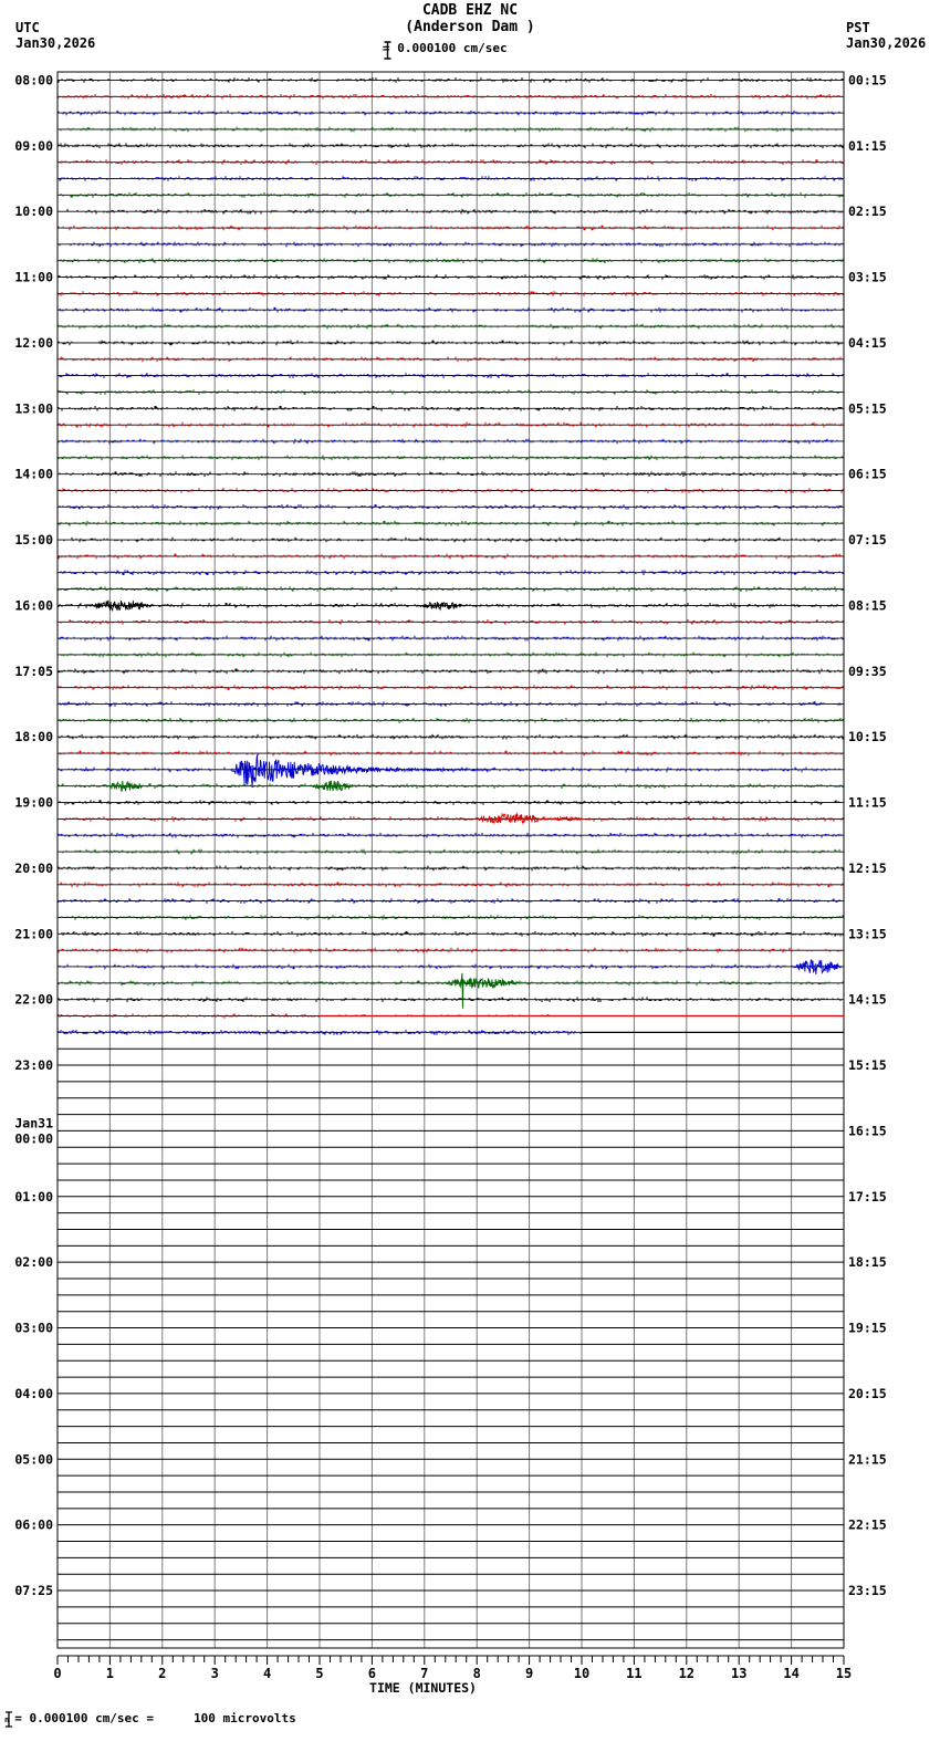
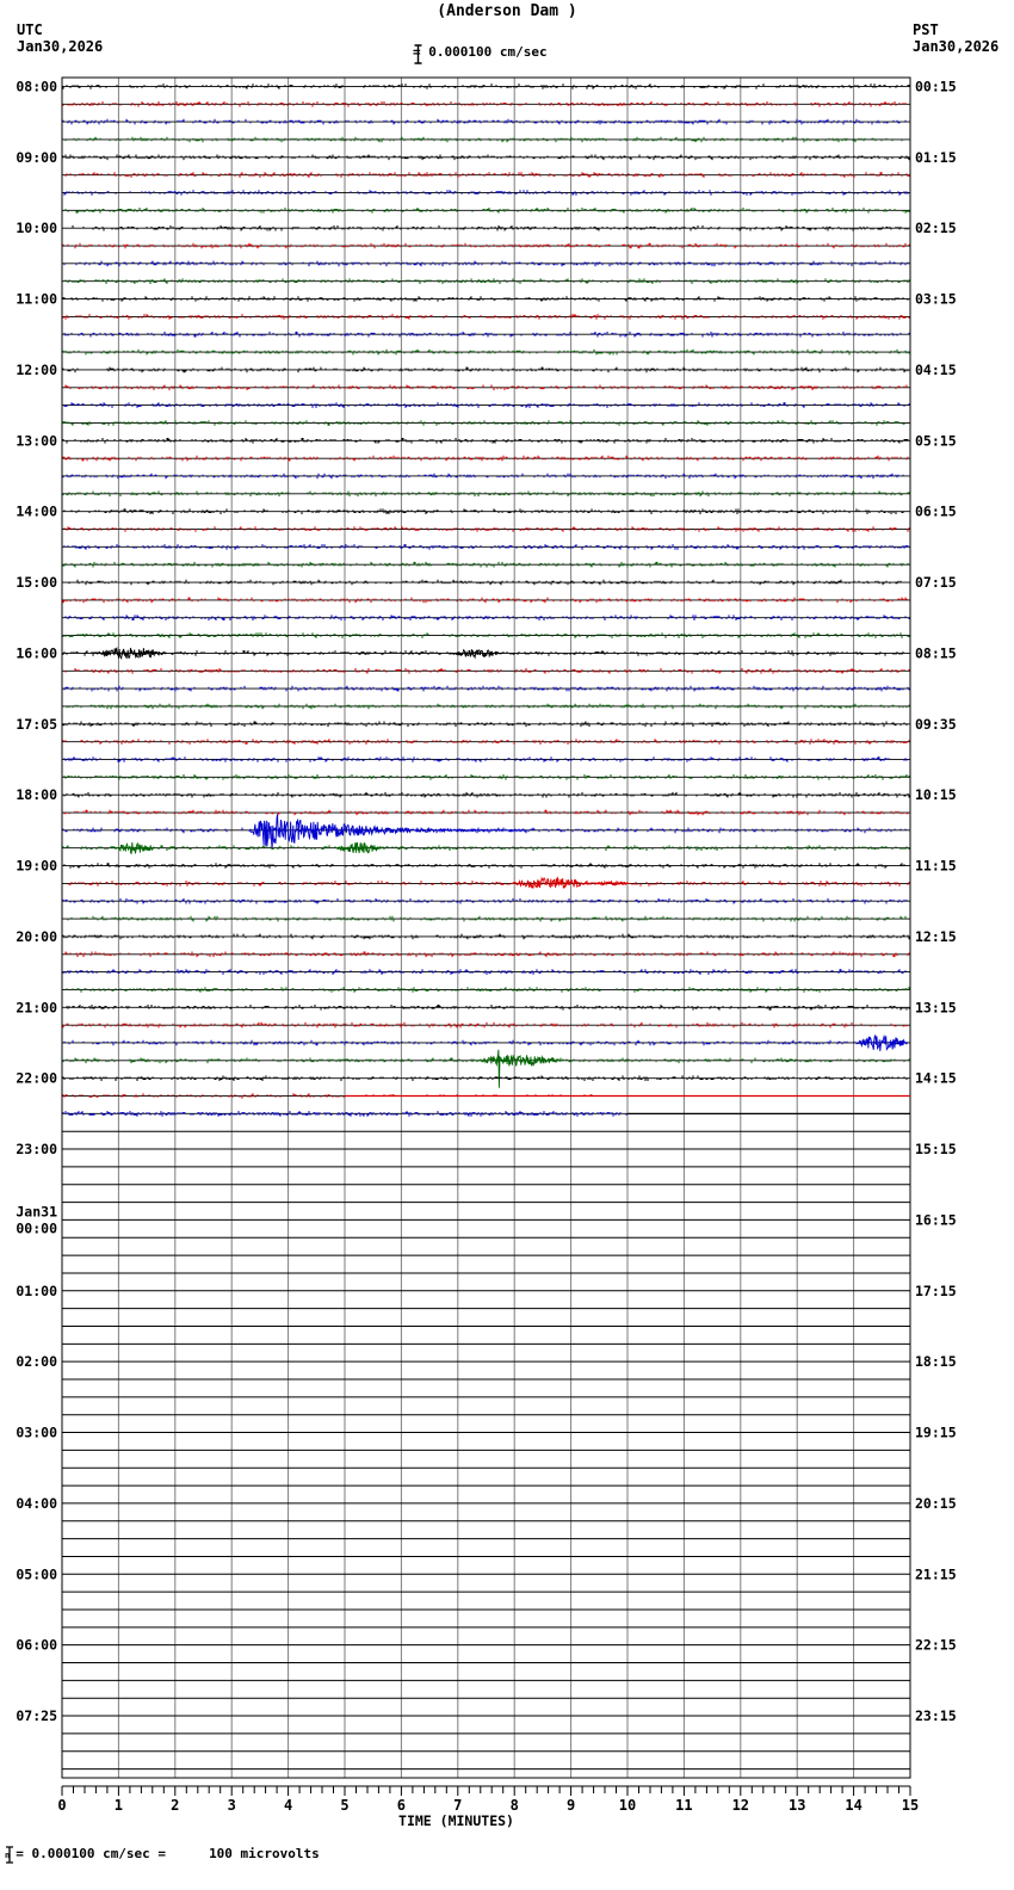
- CADB EHZ NC
  (Anderson Dam )
  UTC
  Jan30,2026
  PST
  Jan30,2026
  = 0.000100 cm/sec
  08:00
  00:15
  09:00
  01:15
  10:00
  02:15
  11:00
  03:15
  12:00
  04:15
  13:00
  05:15
  14:00
  06:15
  15:00
  07:15
  16:00
  08:15
  17:05
  09:35
  18:00
  10:15
  19:00
  11:15
  20:00
  12:15
  21:00
  13:15
  22:00
  14:15
  23:00
  15:15
  Jan31
  00:00
  16:15
  01:00
  17:15
  02:00
  18:15
  03:00
  19:15
  04:00
  20:15
  05:00
  21:15
  06:00
  22:15
  07:25
  23:15
  0
  1
  2
  3
  4
  5
  6
  7
  8
  9
  10
  11
  12
  13
  14
  15
  TIME (MINUTES)
  n
  = 0.000100 cm/sec =
  100 microvolts
